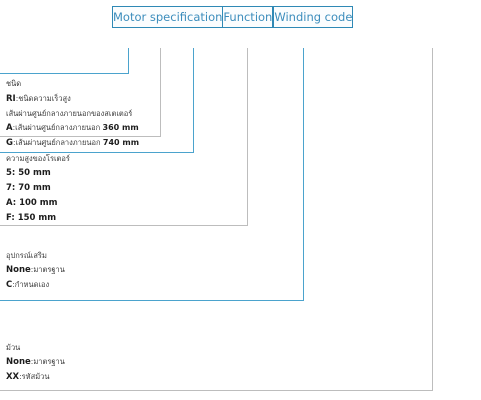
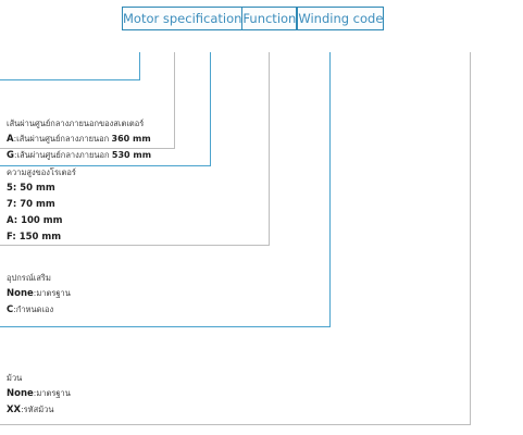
  Motor specification	Function		Winding code
- ชนิด
- RI:ชนิดความเร็วสูง
  เส้นผ่านศูนย์กลางภายนอกของสเตเตอร์
  A:เส้นผ่านศูนย์กลางภายนอก 360 mm
- G:เส้นผ่านศูนย์กลางภายนอก 740 mm
+ G:เส้นผ่านศูนย์กลางภายนอก 530 mm
  ความสูงของโรเตอร์
  5: 50 mm
  7: 70 mm
  A: 100 mm
  F: 150 mm
  อุปกรณ์เสริม
  None:มาตรฐาน
  C:กำหนดเอง
  ม้วน
  None:มาตรฐาน
  XX:รหัสม้วน
